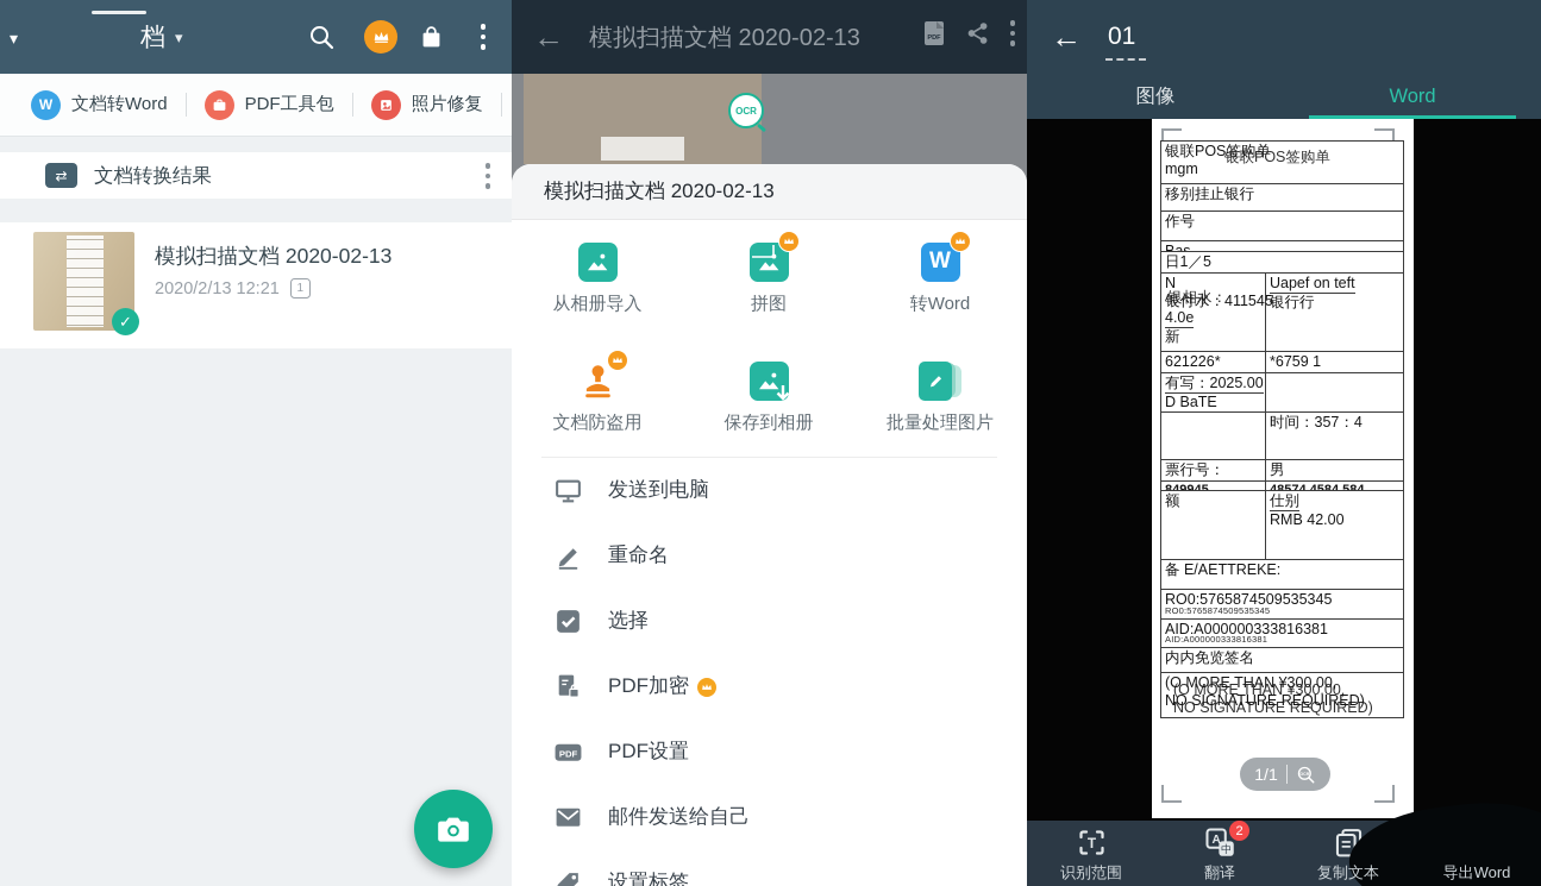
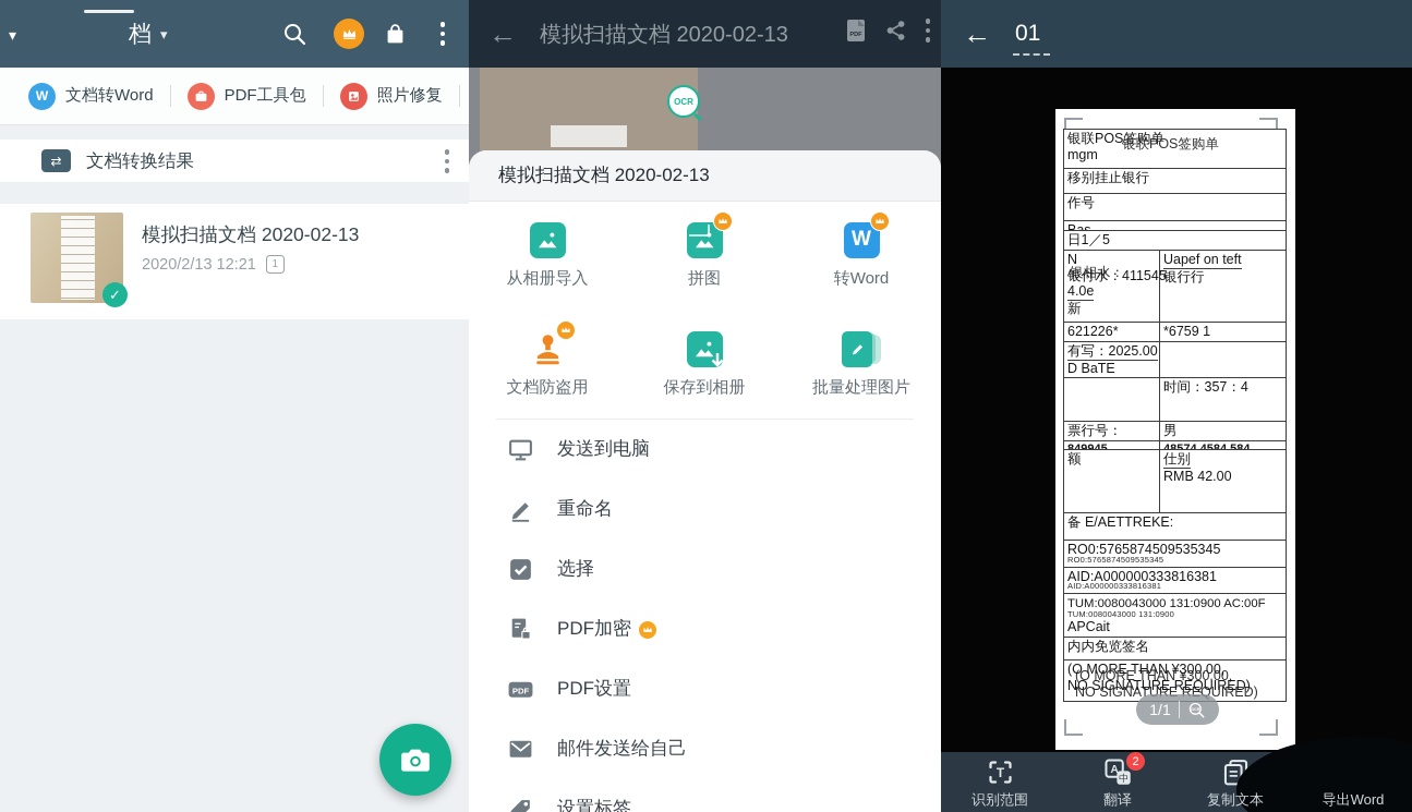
  ▾
  档
  ▾
  W
  文档转Word
  PDF工具包
  照片修复
  ⇄
  文档转换结果
  ✓
  模拟扫描文档 2020-02-13
  2020/2/13 12:21
  1
  ←
  模拟扫描文档 2020-02-13
  OCR
  模拟扫描文档 2020-02-13
  从相册导入
  拼图
  W
  转Word
  文档防盗用
  保存到相册
  批量处理图片
  发送到电脑
  重命名
  选择
  PDF加密
  PDF
  PDF设置
  邮件发送给自己
  设置标签
  ←
  01
- 图像
- Word
  银联POS签购单
  银联POS签购单
  mgm
  移别挂止银行
  作号
  日1／5
  N
  银付水：411545
  银相水：
  4.0e
  新
  Uapef on teft
  银行行
  621226*
  *6759 1
  有写：2025.00
  D BaTE
  时间：357：4
  票行号：
  男
  额
  仕别
  RMB 42.00
  备 E/AETTREKE:
  RO0:5765874509535345
  RO0:5765874509535345
  AID:A000000333816381
  AID:A000000333816381
+ TUM:0080043000 131:0900 AC:00F
+ TUM:0080043000 131:0900
+ APCait
  内内免览签名
  (O MORE THAN ¥300.00,
  (O MORE THAN ¥300.00,
  NO SIGNATURE REQUIRED)
  NO SIGNATURE REQUIRED)
  1/1
  T
  识别范围
  A
  中
  2
  翻译
  复制文本
  导出Word
